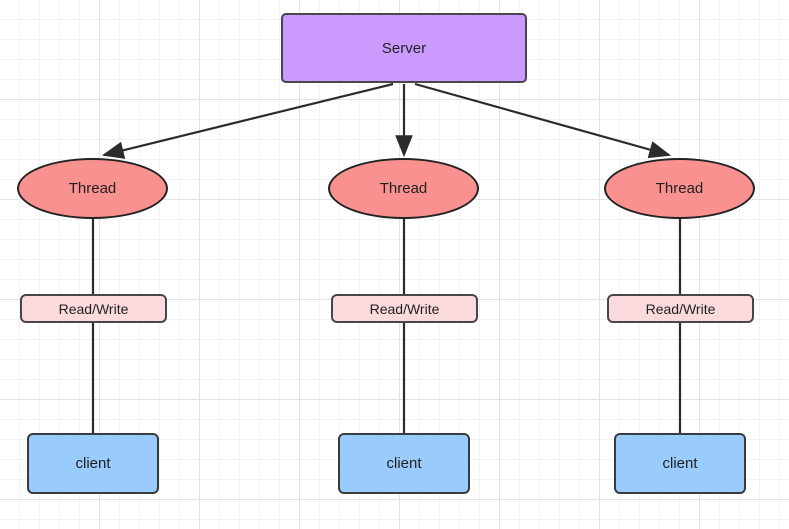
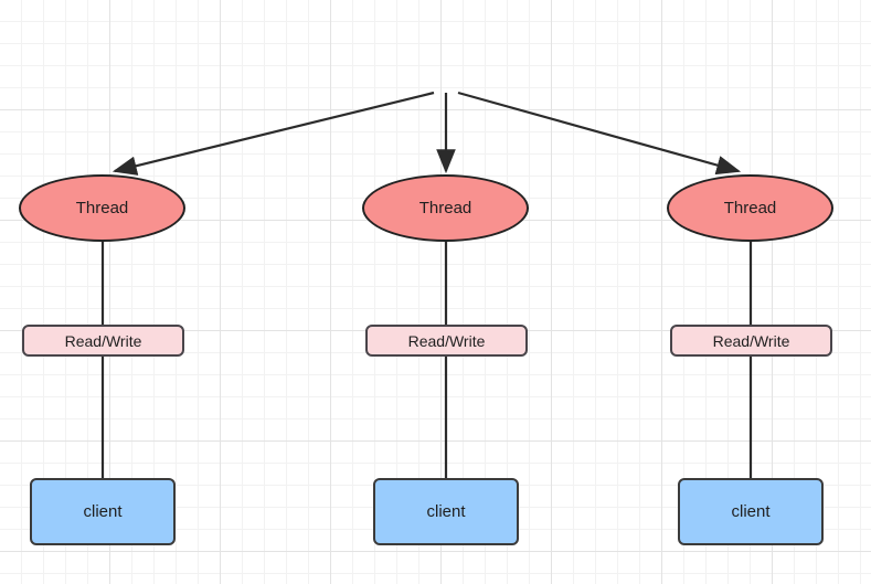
- Server
  Thread
  Thread
  Thread
  Read/Write
  Read/Write
  Read/Write
  client
  client
  client
